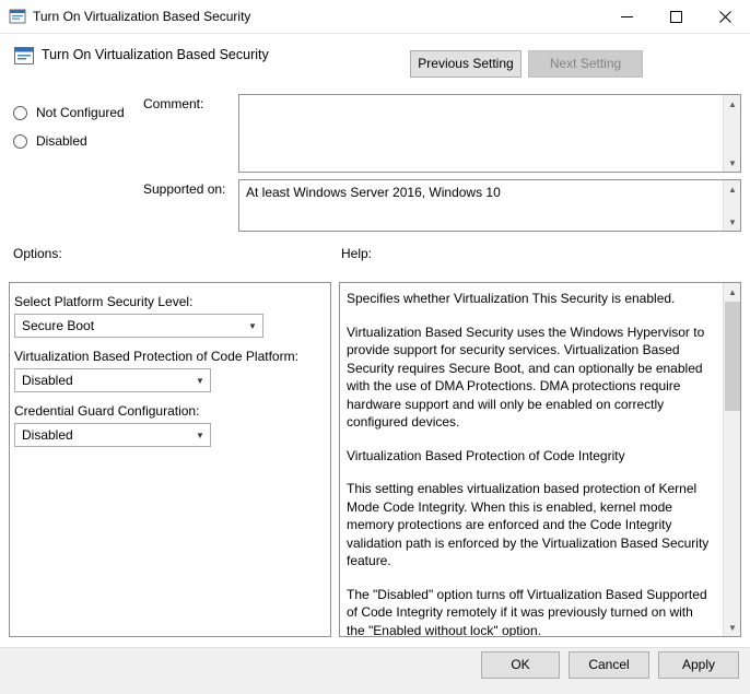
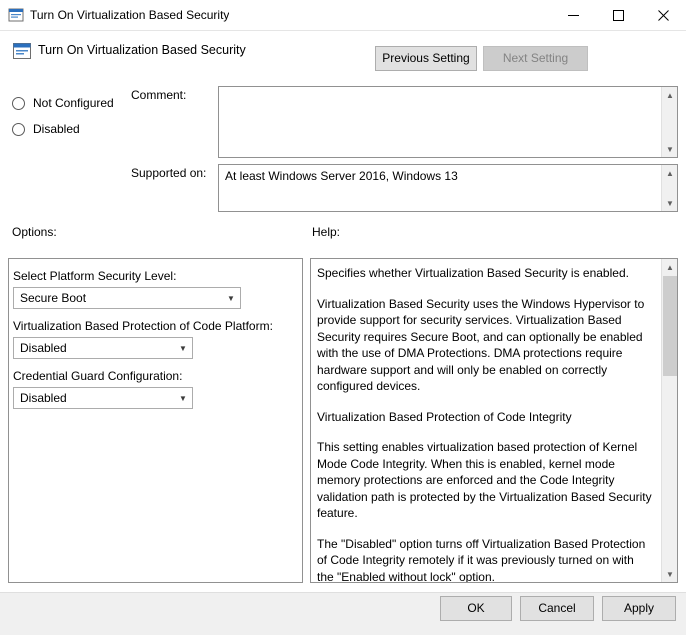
  Turn On Virtualization Based Security
  Turn On Virtualization Based Security
  Previous Setting
  Next Setting
  Not Configured
  Disabled
  Comment:
  ▲
  ▼
  Supported on:
- At least Windows Server 2016, Windows 10
+ At least Windows Server 2016, Windows 13
  ▲
  ▼
  Options:
  Help:
  Select Platform Security Level:
  Secure Boot
  ▼
  Virtualization Based Protection of Code Platform:
  Disabled
  ▼
  Credential Guard Configuration:
  Disabled
  ▼
- Specifies whether Virtualization This Security is enabled.
+ Specifies whether Virtualization Based Security is enabled.
  Virtualization Based Security uses the Windows Hypervisor to provide support for security services. Virtualization Based Security requires Secure Boot, and can optionally be enabled with the use of DMA Protections. DMA protections require hardware support and will only be enabled on correctly configured devices.
  Virtualization Based Protection of Code Integrity
- This setting enables virtualization based protection of Kernel Mode Code Integrity. When this is enabled, kernel mode memory protections are enforced and the Code Integrity validation path is enforced by the Virtualization Based Security feature.
+ This setting enables virtualization based protection of Kernel Mode Code Integrity. When this is enabled, kernel mode memory protections are enforced and the Code Integrity validation path is protected by the Virtualization Based Security feature.
- The "Disabled" option turns off Virtualization Based Supported of Code Integrity remotely if it was previously turned on with the "Enabled without lock" option.
+ The "Disabled" option turns off Virtualization Based Protection of Code Integrity remotely if it was previously turned on with the "Enabled without lock" option.
  ▲
  ▼
  OK
  Cancel
  Apply
